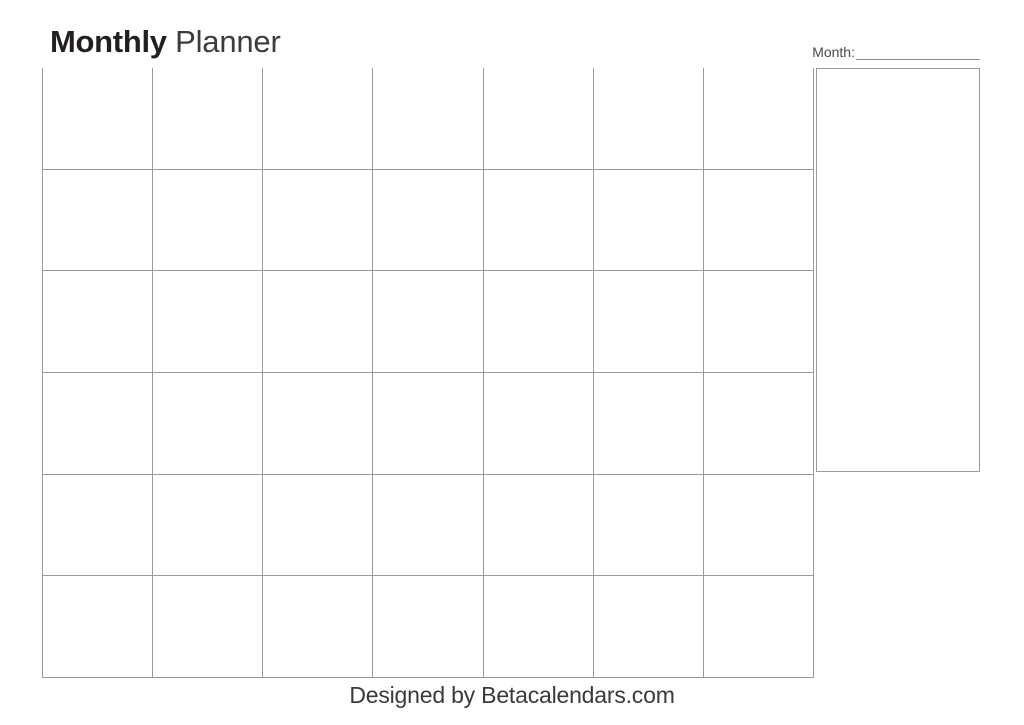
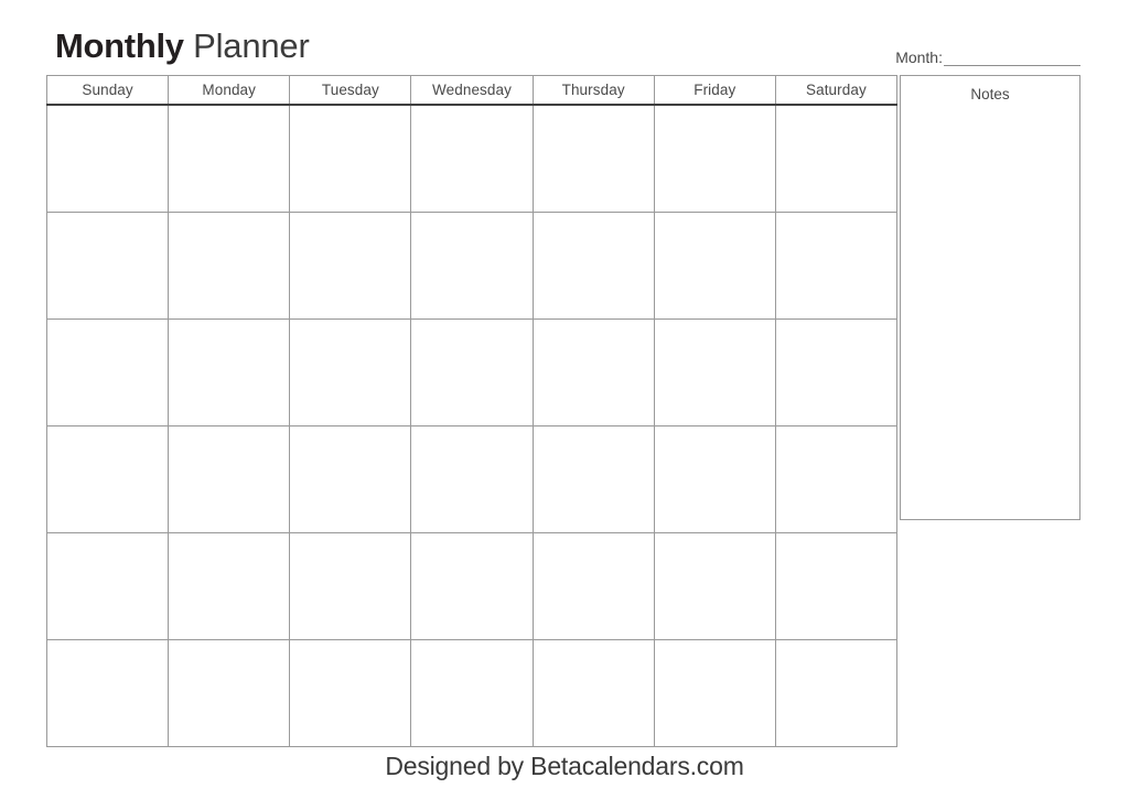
  Monthly Planner
  Month:
+ Sunday
+ Monday
+ Tuesday
+ Wednesday
+ Thursday
+ Friday
+ Saturday
+ Notes
  Designed by Betacalendars.com
